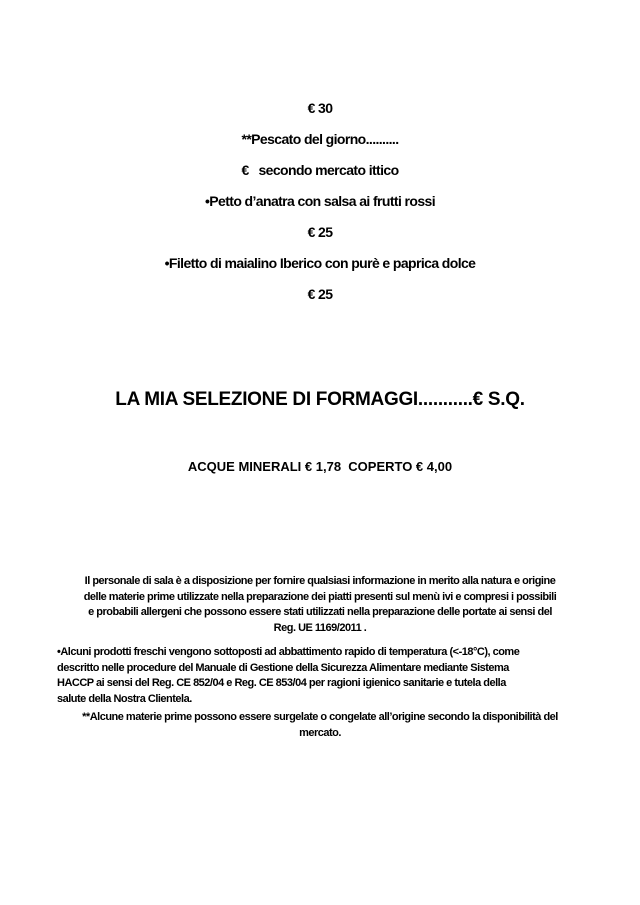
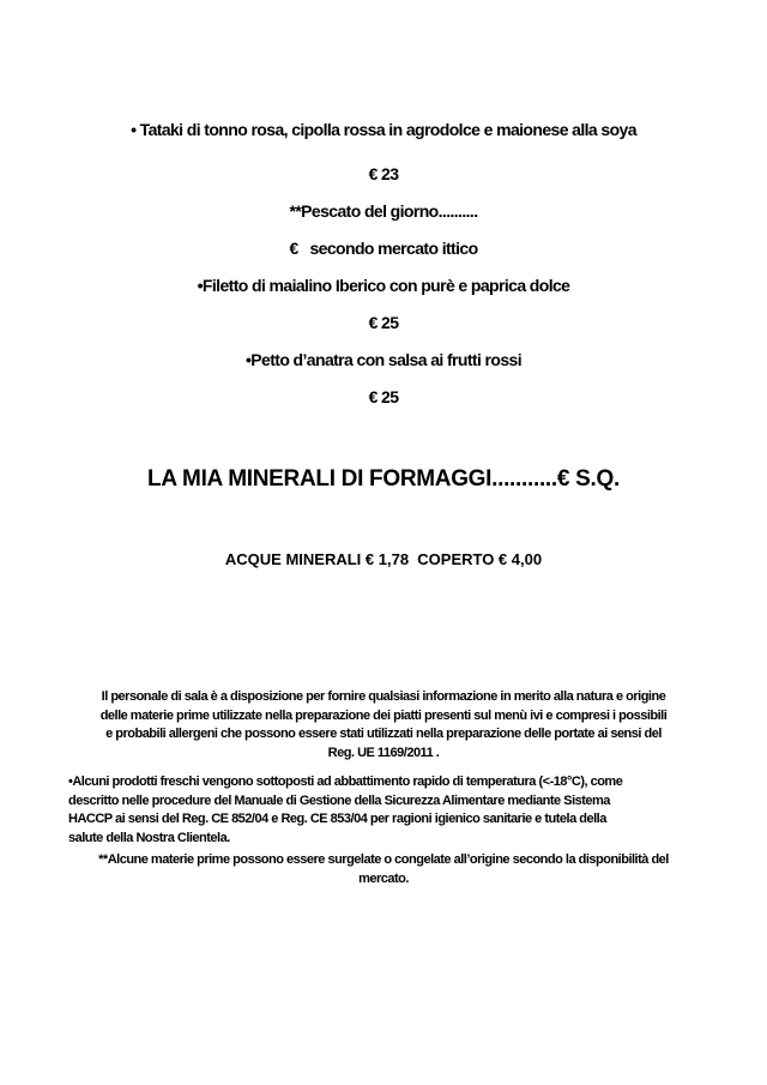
+ • Tataki di tonno rosa, cipolla rossa in agrodolce e maionese alla soya
- € 30
+ € 23
  **Pescato del giorno..........
  € secondo mercato ittico
- •Petto d’anatra con salsa ai frutti rossi
+ •Filetto di maialino Iberico con purè e paprica dolce
  € 25
- •Filetto di maialino Iberico con purè e paprica dolce
+ •Petto d’anatra con salsa ai frutti rossi
  € 25
- LA MIA SELEZIONE DI FORMAGGI...........€ S.Q.
+ LA MIA MINERALI DI FORMAGGI...........€ S.Q.
  ACQUE MINERALI € 1,78 COPERTO € 4,00
  Il personale di sala è a disposizione per fornire qualsiasi informazione in merito alla natura e origine
  delle materie prime utilizzate nella preparazione dei piatti presenti sul menù ivi e compresi i possibili
  e probabili allergeni che possono essere stati utilizzati nella preparazione delle portate ai sensi del
  Reg. UE 1169/2011 .
  •Alcuni prodotti freschi vengono sottoposti ad abbattimento rapido di temperatura (<-18°C), come
  descritto nelle procedure del Manuale di Gestione della Sicurezza Alimentare mediante Sistema
  HACCP ai sensi del Reg. CE 852/04 e Reg. CE 853/04 per ragioni igienico sanitarie e tutela della
  salute della Nostra Clientela.
  **Alcune materie prime possono essere surgelate o congelate all’origine secondo la disponibilità del
  mercato.
